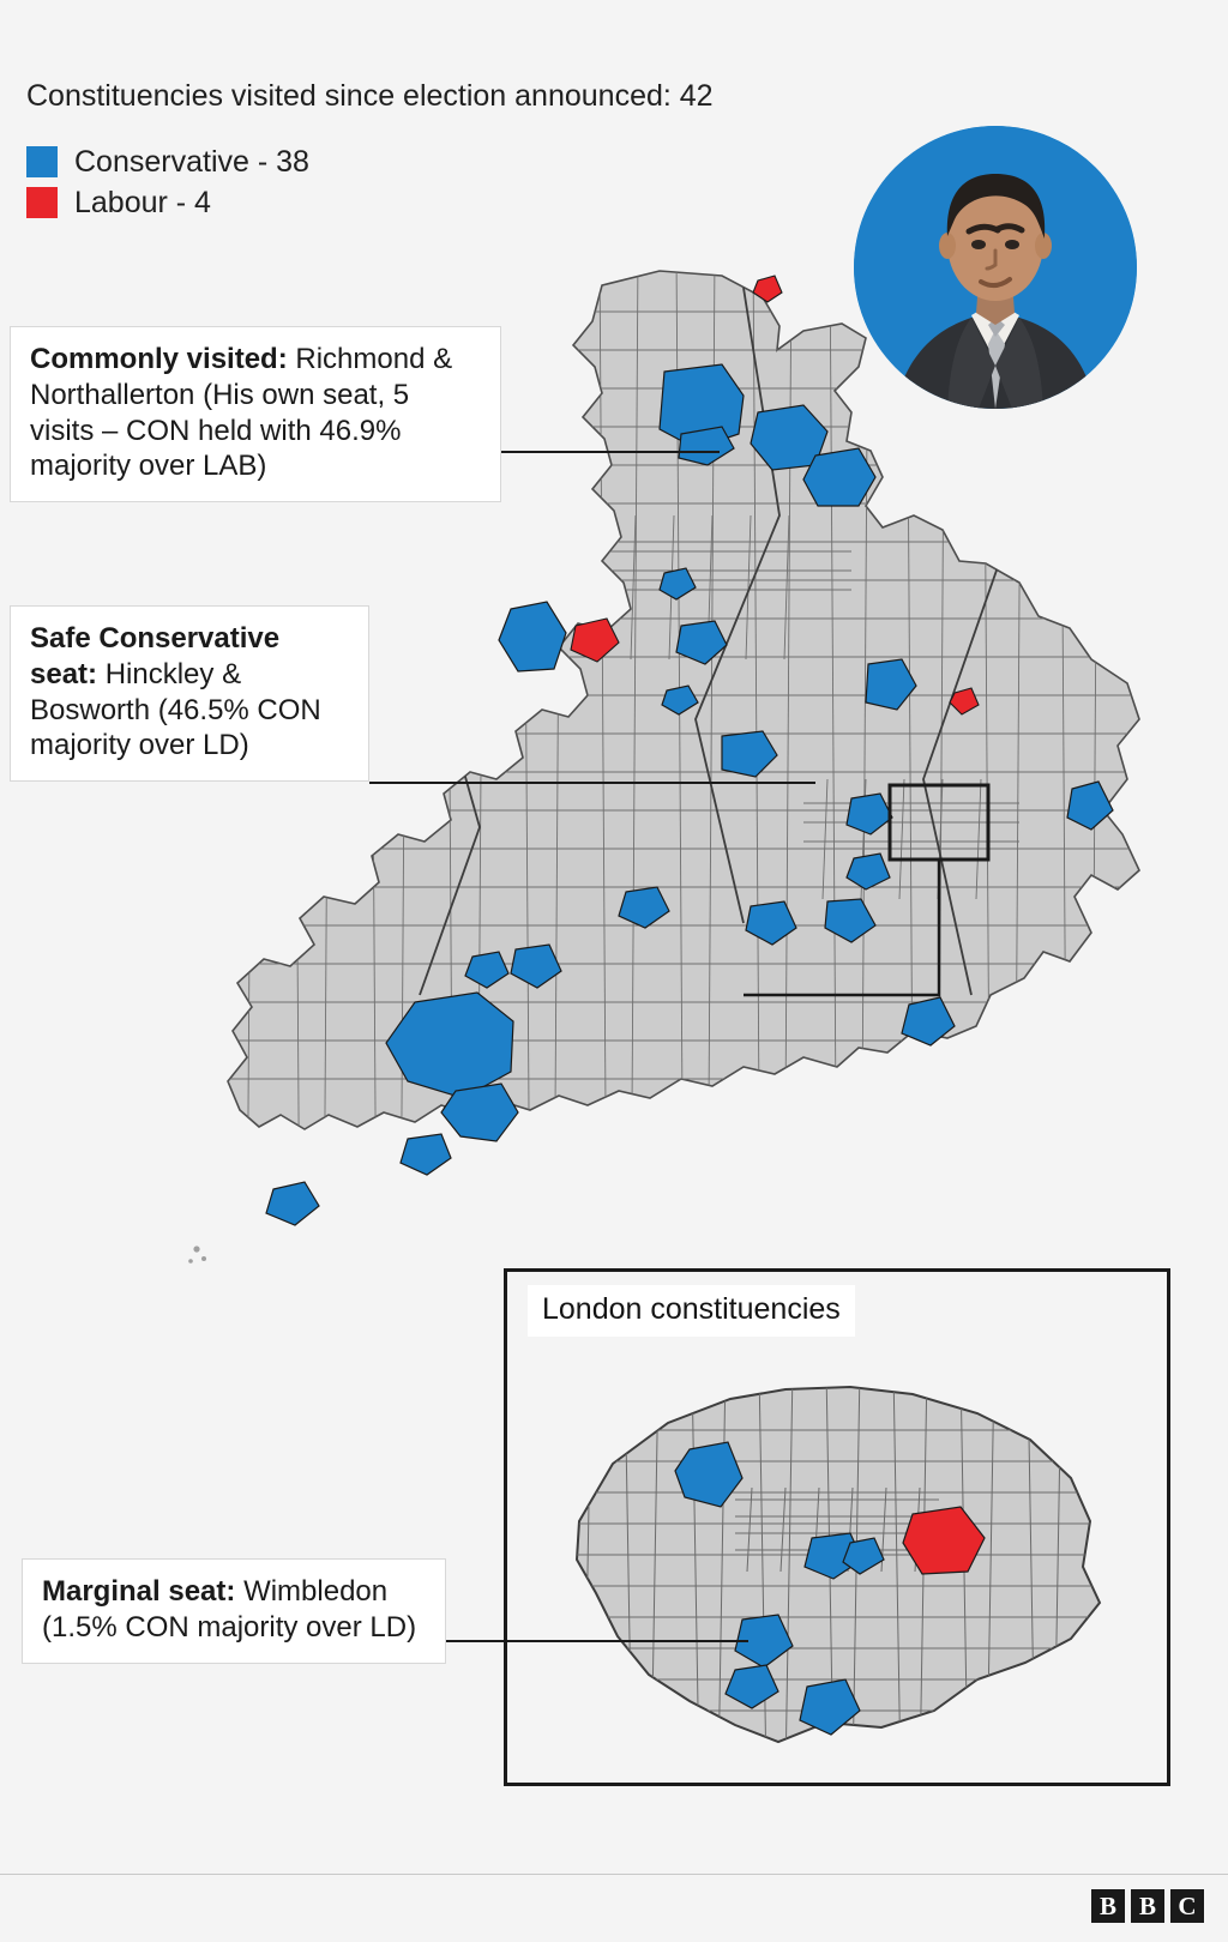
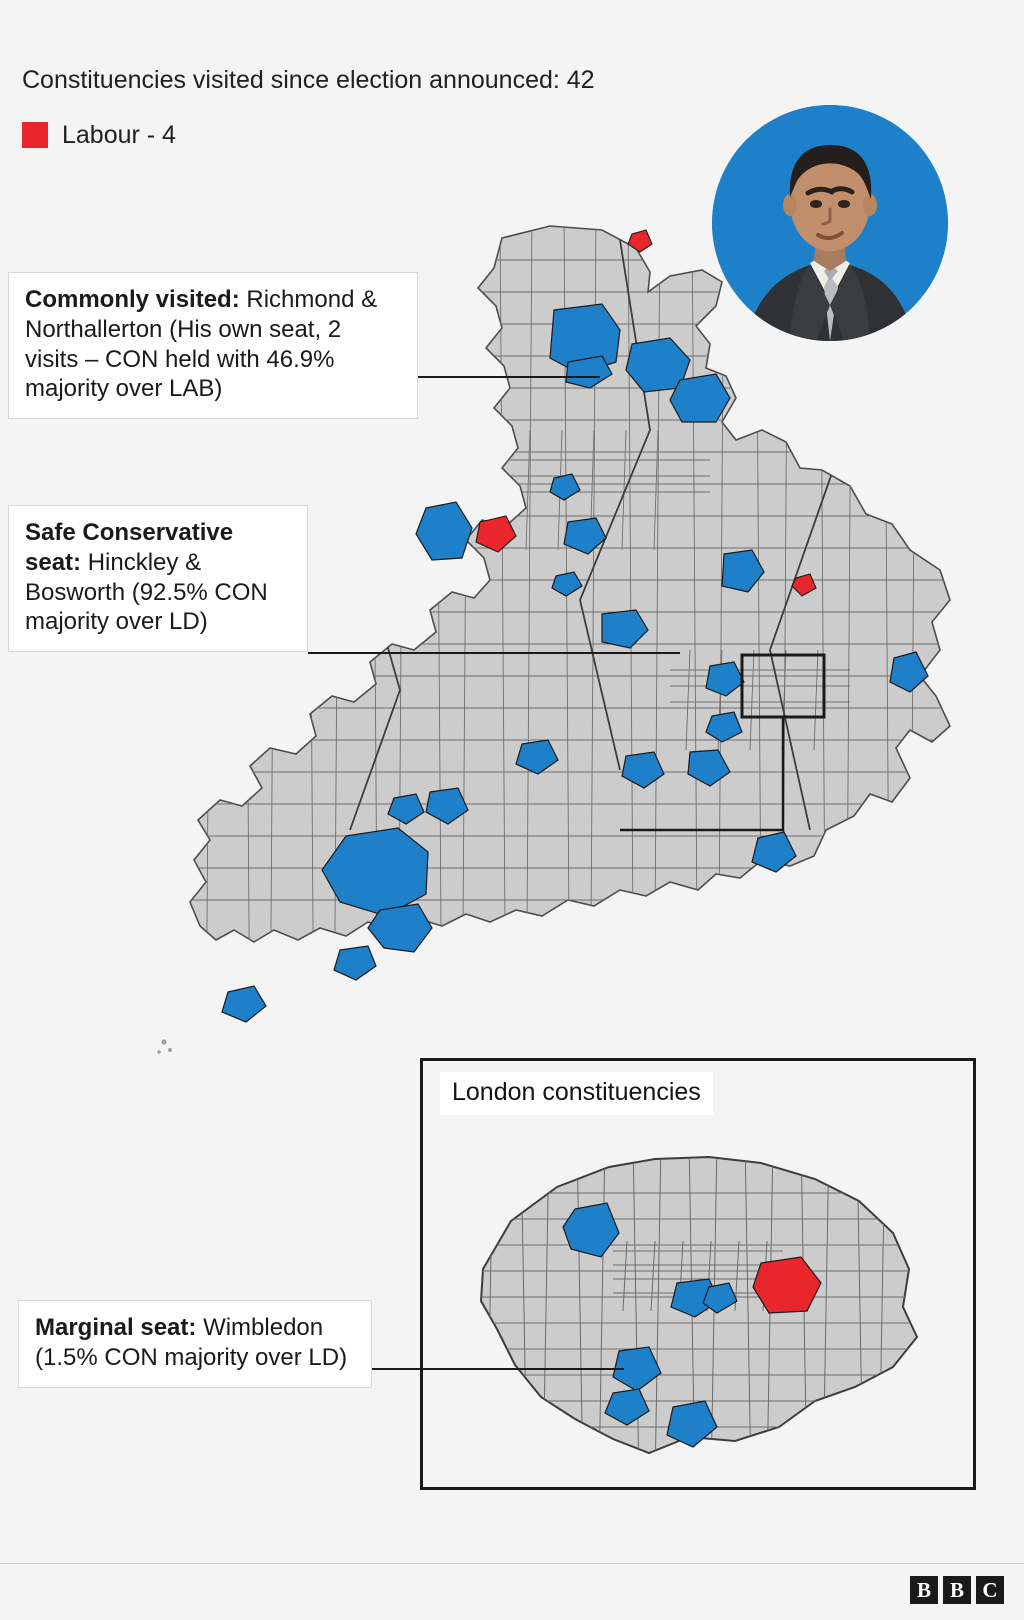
  Constituencies visited since election announced: 42
- Conservative - 38
  Labour - 4
  London constituencies
- Commonly visited: Richmond & Northallerton (His own seat, 5 visits – CON held with 46.9% majority over LAB)
+ Commonly visited: Richmond & Northallerton (His own seat, 2 visits – CON held with 46.9% majority over LAB)
- Safe Conservative seat: Hinckley & Bosworth (46.5% CON majority over LD)
+ Safe Conservative seat: Hinckley & Bosworth (92.5% CON majority over LD)
  Marginal seat: Wimbledon (1.5% CON majority over LD)
  B
  B
  C
